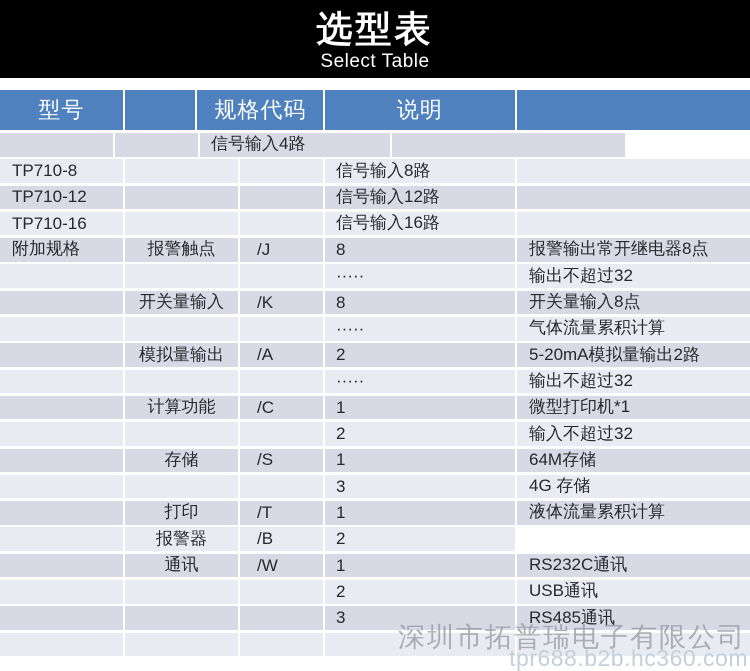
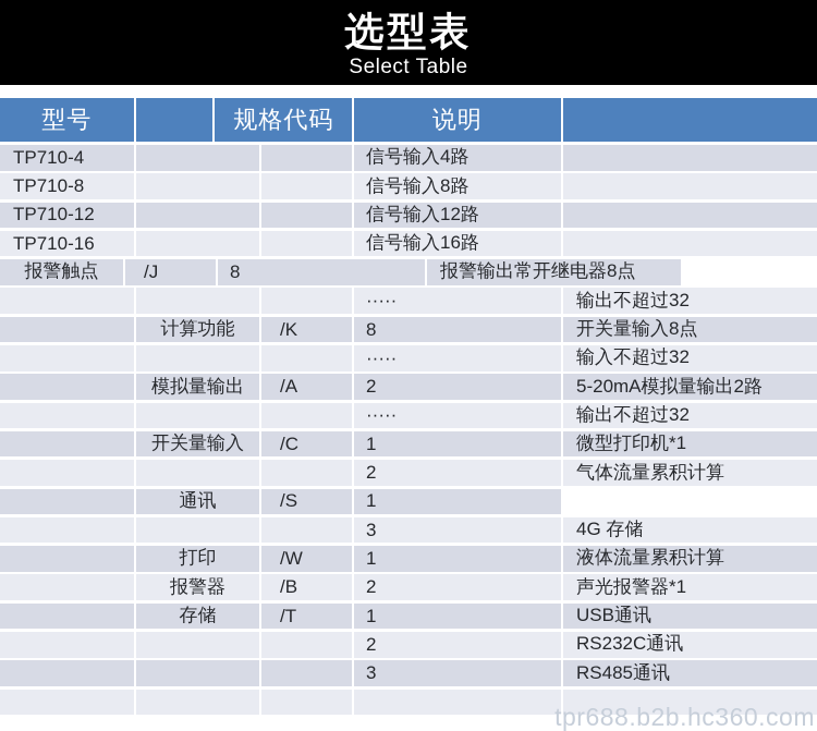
  选型表
  Select Table
  型号
  规格代码
  说明
+ TP710-4
  信号输入4路
  TP710-8
  信号输入8路
  TP710-12
  信号输入12路
  TP710-16
  信号输入16路
- 附加规格
  报警触点
  /J
  8
  报警输出常开继电器8点
  ·····
  输出不超过32
- 开关量输入
+ 计算功能
  /K
  8
  开关量输入8点
  ·····
- 气体流量累积计算
+ 输入不超过32
  模拟量输出
  /A
  2
  5-20mA模拟量输出2路
  ·····
  输出不超过32
- 计算功能
+ 开关量输入
  /C
  1
  微型打印机*1
  2
- 输入不超过32
+ 气体流量累积计算
- 存储
+ 通讯
  /S
  1
- 64M存储
  3
  4G 存储
  打印
- /T
+ /W
  1
  液体流量累积计算
  报警器
  /B
  2
+ 声光报警器*1
- 通讯
+ 存储
- /W
+ /T
  1
- RS232C通讯
+ USB通讯
  2
- USB通讯
+ RS232C通讯
  3
  RS485通讯
- 深圳市拓普瑞电子有限公司
  tpr688.b2b.hc360.com
